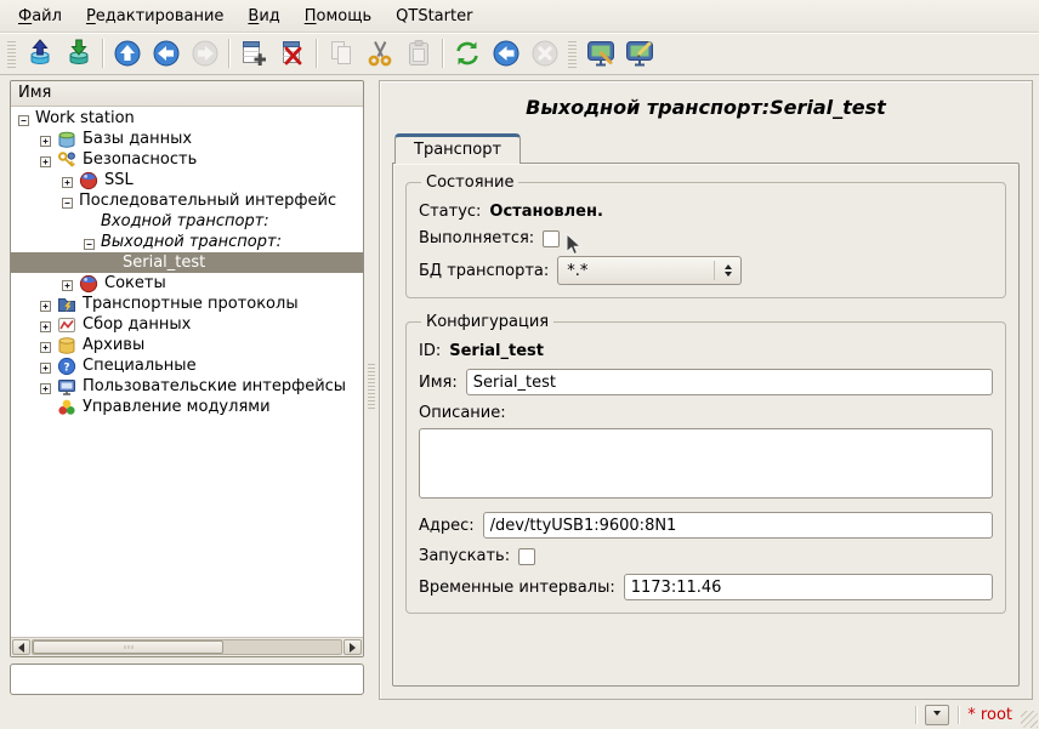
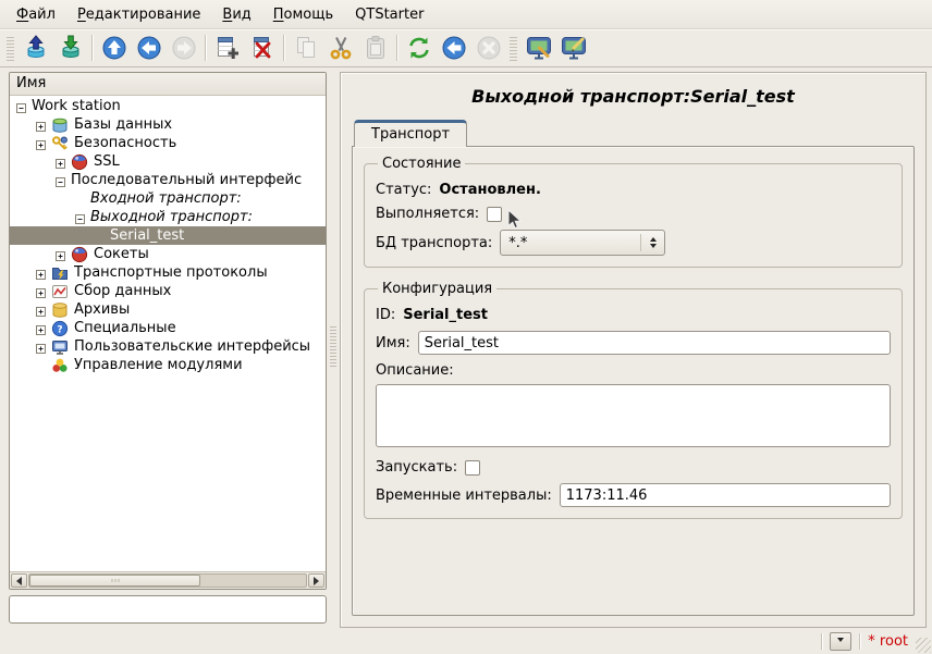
  Файл
  Редактирование
  Вид
  Помощь
  QTStarter
  Имя
  Work station
  Базы данных
  Безопасность
  SSL
  Последовательный интерфейс
  Входной транспорт:
  Выходной транспорт:
  Serial_test
  Сокеты
  Транспортные протоколы
  Сбор данных
  Архивы
  ?
  Специальные
  Пользовательские интерфейсы
  Управление модулями
  Выходной транспорт:Serial_test
  Транспорт
  Состояние
  Статус:
  Остановлен.
  Выполняется:
  БД транспорта:
  *.*
  Конфигурация
  ID:
  Serial_test
  Имя:
  Serial_test
  Описание:
- Адрес:
- /dev/ttyUSB1:9600:8N1
  Запускать:
  Временные интервалы:
  1173:11.46
  * root
